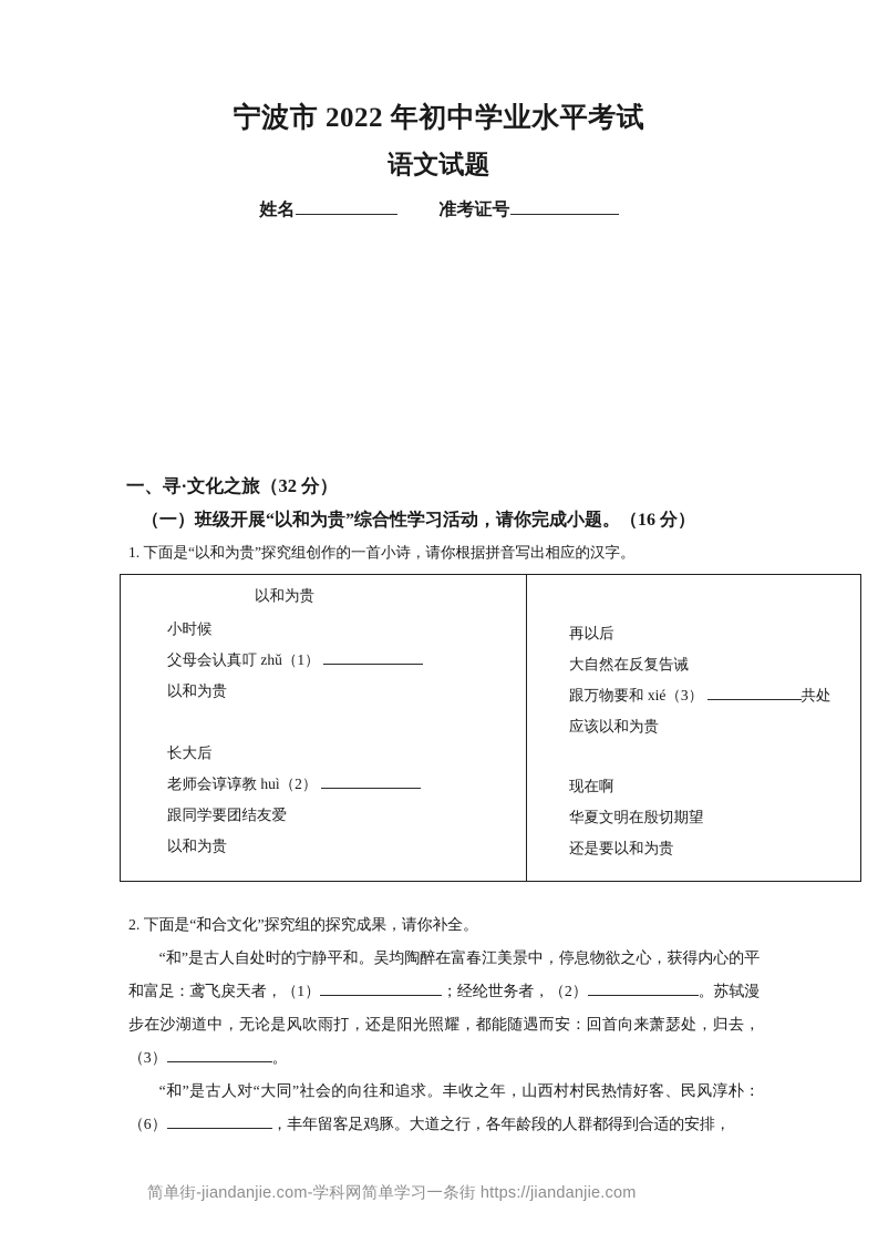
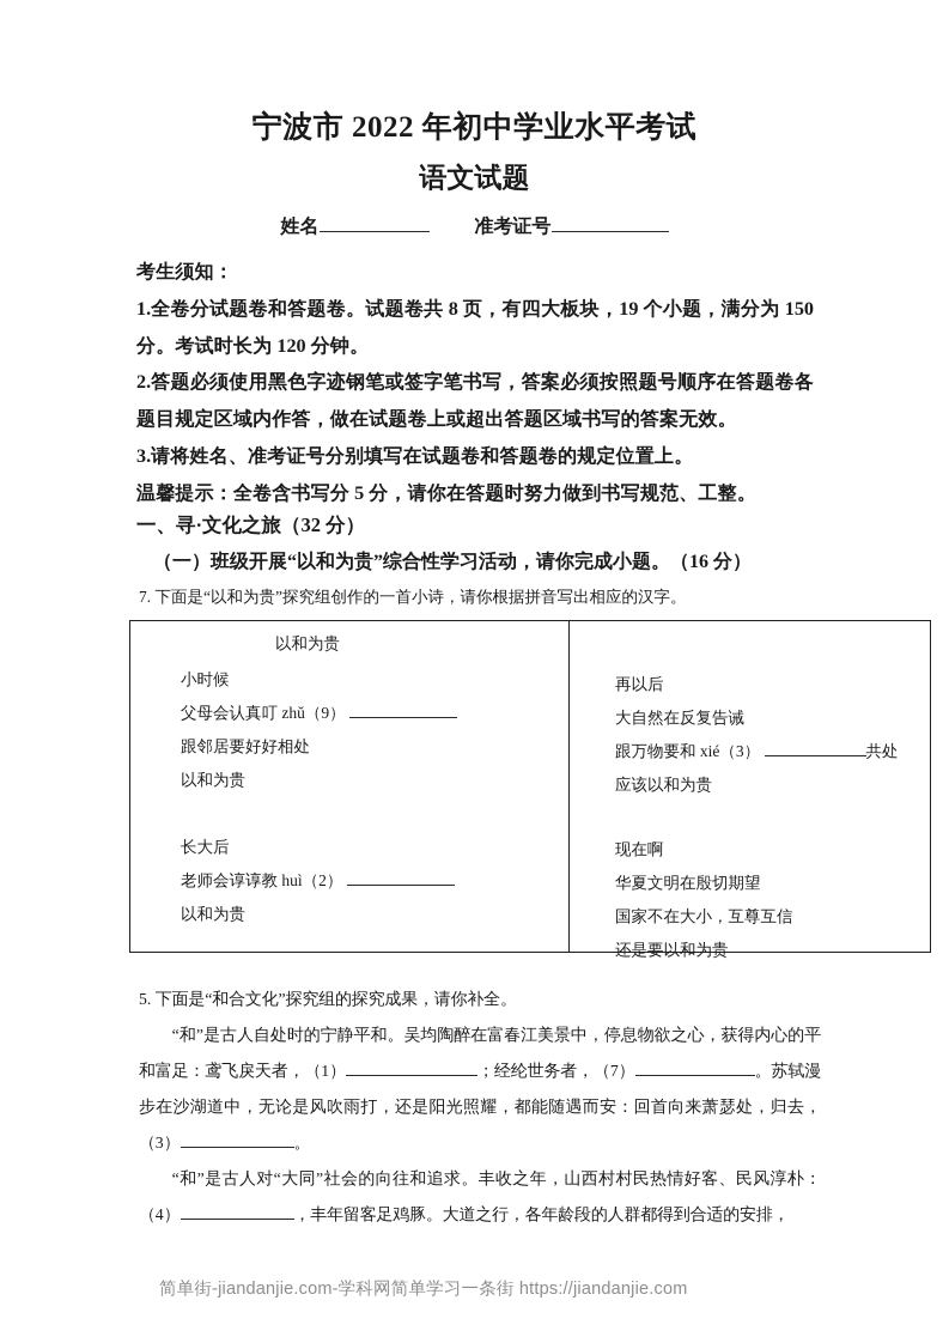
  宁波市 2022 年初中学业水平考试
  语文试题
  姓名 准考证号
+ 考生须知：
+ 1.全卷分试题卷和答题卷。试题卷共 8 页，有四大板块，19 个小题，满分为 150 分。考试时长为 120 分钟。
+ 2.答题必须使用黑色字迹钢笔或签字笔书写，答案必须按照题号顺序在答题卷各题目规定区域内作答，做在试题卷上或超出答题区域书写的答案无效。
+ 3.请将姓名、准考证号分别填写在试题卷和答题卷的规定位置上。
+ 温馨提示：全卷含书写分 5 分，请你在答题时努力做到书写规范、工整。
  一、寻·文化之旅（32 分）
  （一）班级开展“以和为贵”综合性学习活动，请你完成小题。（16 分）
- 1. 下面是“以和为贵”探究组创作的一首小诗，请你根据拼音写出相应的汉字。
+ 7. 下面是“以和为贵”探究组创作的一首小诗，请你根据拼音写出相应的汉字。
  以和为贵
  小时候
- 父母会认真叮 zhǔ（1）
+ 父母会认真叮 zhǔ（9）
+ 跟邻居要好好相处
  以和为贵
  长大后
  老师会谆谆教 huì（2）
- 跟同学要团结友爱
  以和为贵
  再以后
  大自然在反复告诫
  跟万物要和 xié（3） 共处
  应该以和为贵
  现在啊
  华夏文明在殷切期望
+ 国家不在大小，互尊互信
  还是要以和为贵
- 2. 下面是“和合文化”探究组的探究成果，请你补全。
+ 5. 下面是“和合文化”探究组的探究成果，请你补全。
- “和”是古人自处时的宁静平和。吴均陶醉在富春江美景中，停息物欲之心，获得内心的平和富足：鸢飞戾天者，（1） ；经纶世务者，（2） 。苏轼漫步在沙湖道中，无论是风吹雨打，还是阳光照耀，都能随遇而安：回首向来萧瑟处，归去，（3） 。
+ “和”是古人自处时的宁静平和。吴均陶醉在富春江美景中，停息物欲之心，获得内心的平和富足：鸢飞戾天者，（1） ；经纶世务者，（7） 。苏轼漫步在沙湖道中，无论是风吹雨打，还是阳光照耀，都能随遇而安：回首向来萧瑟处，归去，（3） 。
- “和”是古人对“大同”社会的向往和追求。丰收之年，山西村村民热情好客、民风淳朴：（6） ，丰年留客足鸡豚。大道之行，各年龄段的人群都得到合适的安排，
+ “和”是古人对“大同”社会的向往和追求。丰收之年，山西村村民热情好客、民风淳朴：（4） ，丰年留客足鸡豚。大道之行，各年龄段的人群都得到合适的安排，
  简单街-jiandanjie.com-学科网简单学习一条街 https://jiandanjie.com
